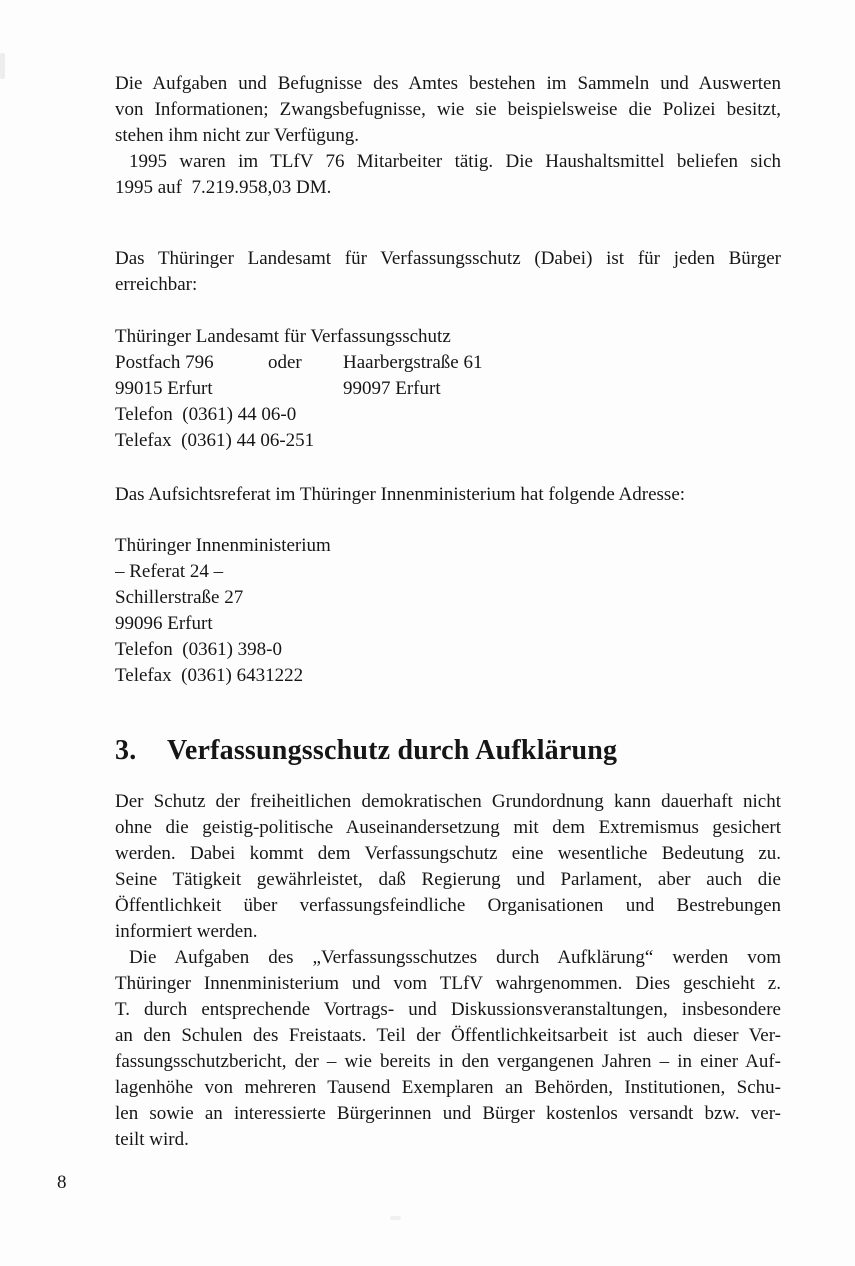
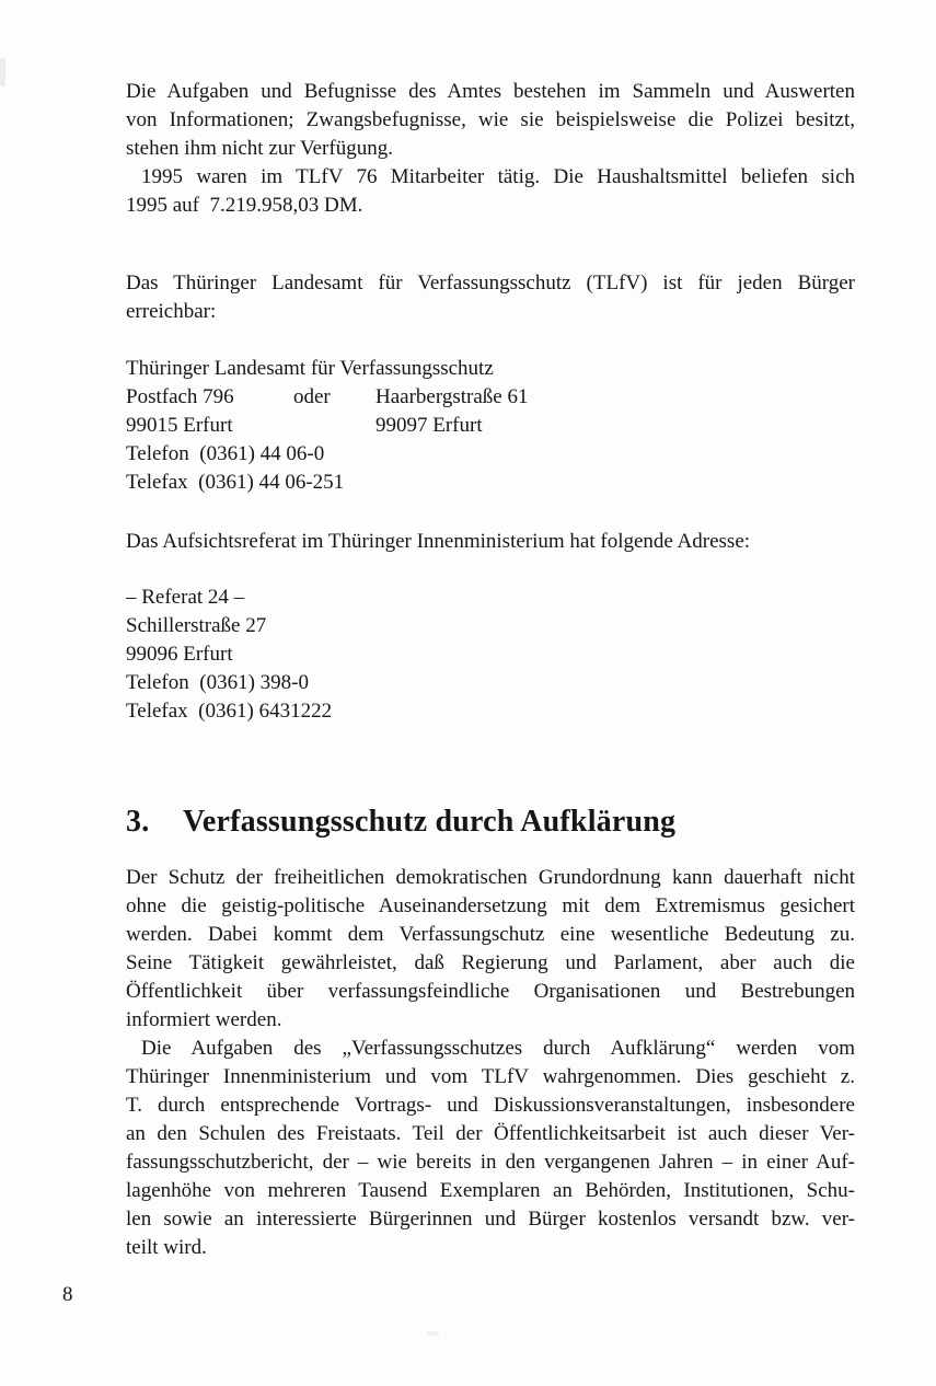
  Die Aufgaben und Befugnisse des Amtes bestehen im Sammeln und Auswerten
  von Informationen; Zwangsbefugnisse, wie sie beispielsweise die Polizei besitzt,
  stehen ihm nicht zur Verfügung.
  1995 waren im TLfV 76 Mitarbeiter tätig. Die Haushaltsmittel beliefen sich
  1995 auf 7.219.958,03 DM.
- Das Thüringer Landesamt für Verfassungsschutz (Dabei) ist für jeden Bürger
+ Das Thüringer Landesamt für Verfassungsschutz (TLfV) ist für jeden Bürger
  erreichbar:
  Thüringer Landesamt für Verfassungsschutz
  Postfach 796
  oder
  Haarbergstraße 61
  99015 Erfurt
  99097 Erfurt
  Telefon (0361) 44 06-0
  Telefax (0361) 44 06-251
  Das Aufsichtsreferat im Thüringer Innenministerium hat folgende Adresse:
- Thüringer Innenministerium
  – Referat 24 –
  Schillerstraße 27
  99096 Erfurt
  Telefon (0361) 398-0
  Telefax (0361) 6431222
  3.
  Verfassungsschutz durch Aufklärung
  Der Schutz der freiheitlichen demokratischen Grundordnung kann dauerhaft nicht
  ohne die geistig-politische Auseinandersetzung mit dem Extremismus gesichert
  werden. Dabei kommt dem Verfassungschutz eine wesentliche Bedeutung zu.
  Seine Tätigkeit gewährleistet, daß Regierung und Parlament, aber auch die
  Öffentlichkeit über verfassungsfeindliche Organisationen und Bestrebungen
  informiert werden.
  Die Aufgaben des „Verfassungsschutzes durch Aufklärung“ werden vom
  Thüringer Innenministerium und vom TLfV wahrgenommen. Dies geschieht z.
  T. durch entsprechende Vortrags- und Diskussionsveranstaltungen, insbesondere
  an den Schulen des Freistaats. Teil der Öffentlichkeitsarbeit ist auch dieser Ver-
  fassungsschutzbericht, der – wie bereits in den vergangenen Jahren – in einer Auf-
  lagenhöhe von mehreren Tausend Exemplaren an Behörden, Institutionen, Schu-
  len sowie an interessierte Bürgerinnen und Bürger kostenlos versandt bzw. ver-
  teilt wird.
  8
